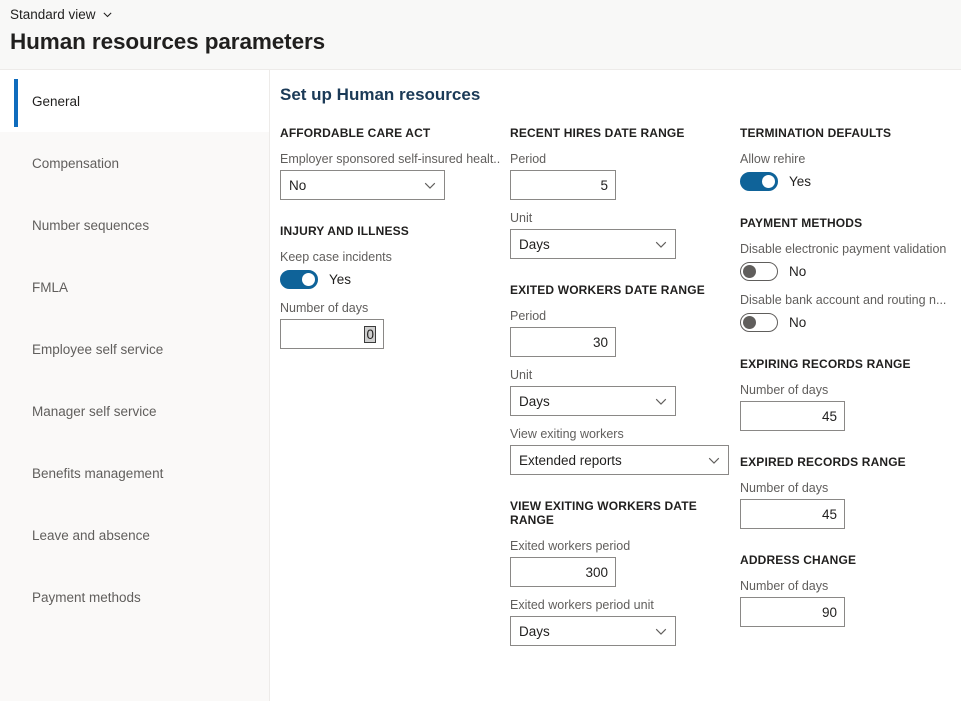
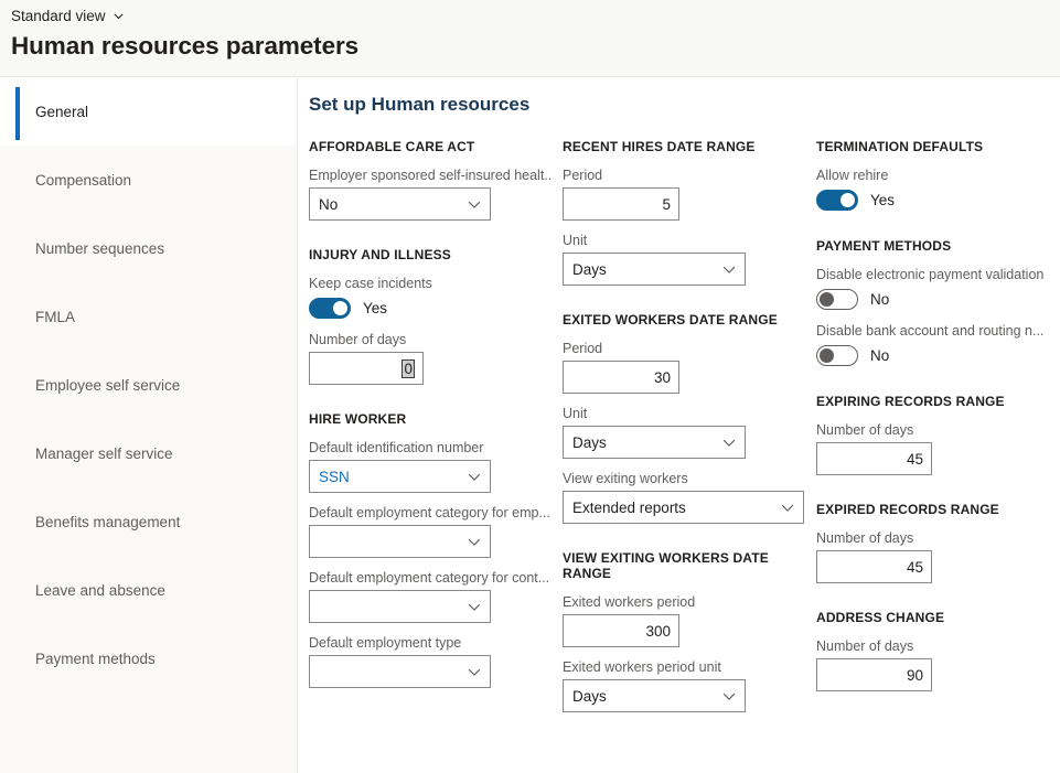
  Standard view
  Human resources parameters
  General
  Compensation
  Number sequences
  FMLA
  Employee self service
  Manager self service
  Benefits management
  Leave and absence
  Payment methods
  Set up Human resources
  AFFORDABLE CARE ACT
  Employer sponsored self-insured healt..
  No
  INJURY AND ILLNESS
  Keep case incidents
  Yes
  Number of days
  0
+ HIRE WORKER
+ Default identification number
+ SSN
+ Default employment category for emp...
+ Default employment category for cont...
+ Default employment type
  RECENT HIRES DATE RANGE
  Period
  5
  Unit
  Days
  EXITED WORKERS DATE RANGE
  Period
  30
  Unit
  Days
  View exiting workers
  Extended reports
  VIEW EXITING WORKERS DATE RANGE
  Exited workers period
  300
  Exited workers period unit
  Days
  TERMINATION DEFAULTS
  Allow rehire
  Yes
  PAYMENT METHODS
  Disable electronic payment validation
  No
  Disable bank account and routing n...
  No
  EXPIRING RECORDS RANGE
  Number of days
  45
  EXPIRED RECORDS RANGE
  Number of days
  45
  ADDRESS CHANGE
  Number of days
  90
